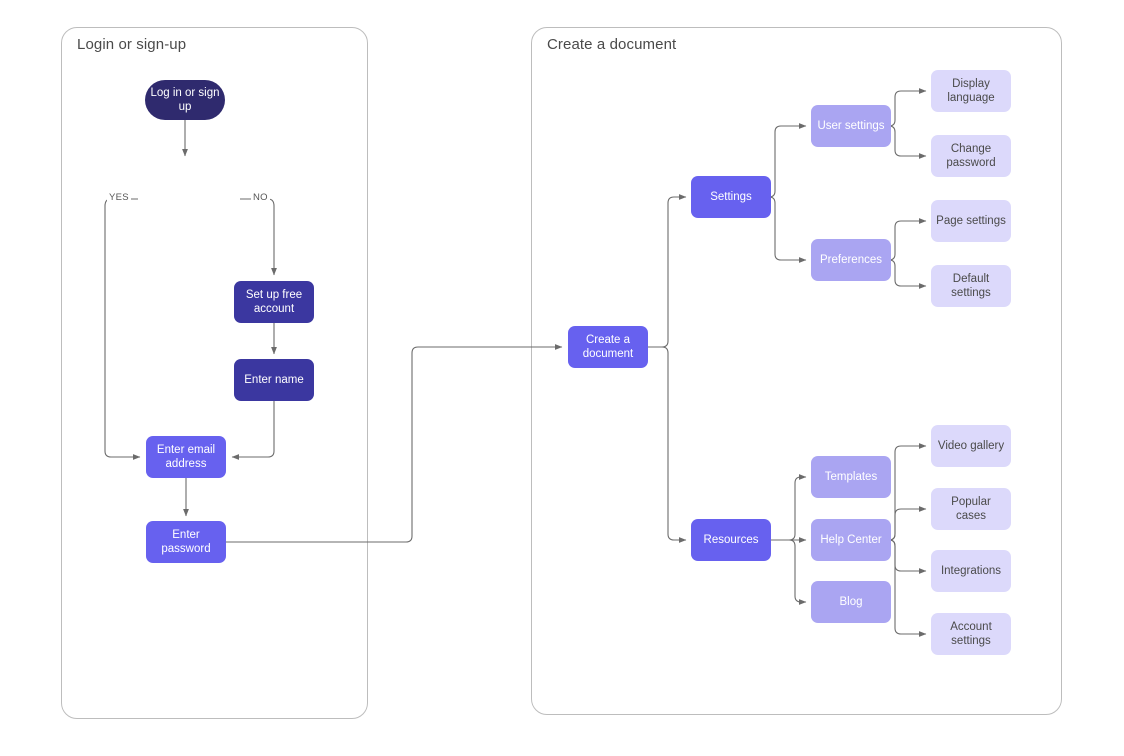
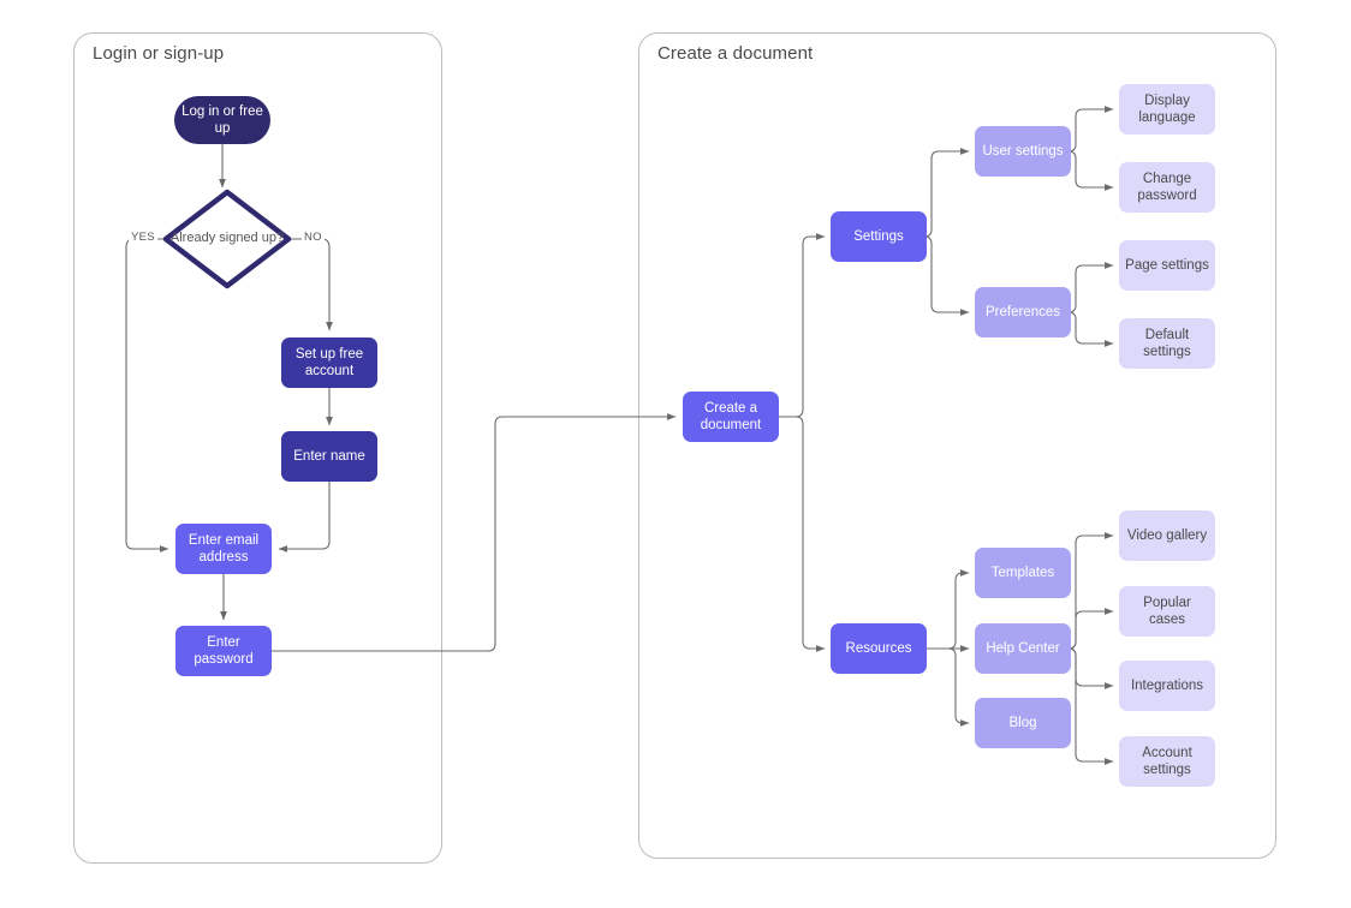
  Login or sign-up
  Create a document
+ Already signed up?
  YES
  NO
- Log in or sign up
+ Log in or free up
  Set up free account
  Enter name
  Enter email address
  Enter password
  Create a document
  Settings
  User settings
  Preferences
  Display language
  Change password
  Page settings
  Default settings
  Resources
  Templates
  Help Center
  Blog
  Video gallery
  Popular cases
  Integrations
  Account settings
